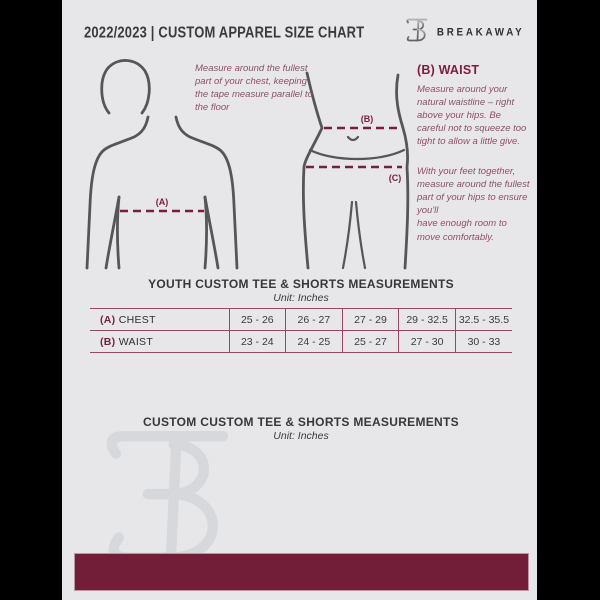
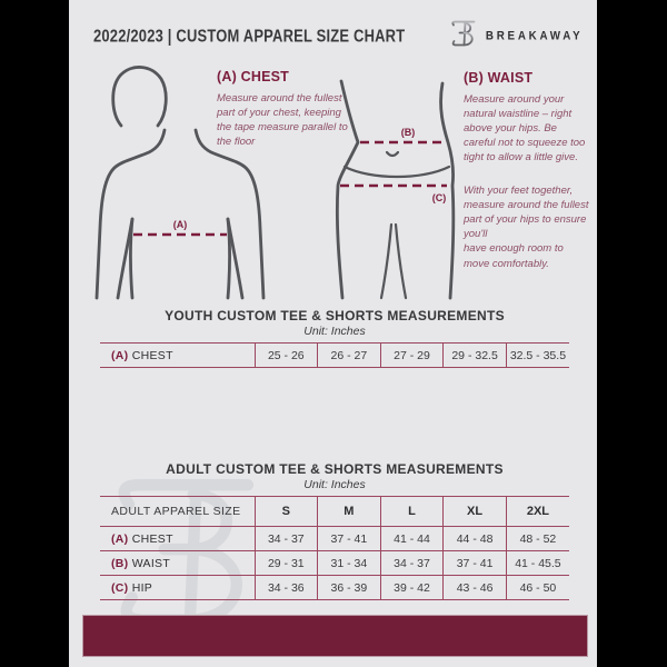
  2022/2023 | CUSTOM APPAREL SIZE CHART
  BREAKAWAY
  (A)
  (B)
  (C)
+ (A) CHEST
  Measure around the fullest part of your chest, keeping the tape measure parallel to the floor
  (B) WAIST
  Measure around your natural waistline – right above your hips. Be careful not to squeeze too tight to allow a little give.
  With your feet together, measure around the fullest part of your hips to ensure you'll
  have enough room to move comfortably.
  YOUTH CUSTOM TEE & SHORTS MEASUREMENTS
  Unit: Inches
  (A) CHEST	25 - 26	26 - 27	27 - 29	29 - 32.5	32.5 - 35.5
- (B) WAIST	23 - 24	24 - 25	25 - 27	27 - 30	30 - 33
- CUSTOM CUSTOM TEE & SHORTS MEASUREMENTS
+ ADULT CUSTOM TEE & SHORTS MEASUREMENTS
  Unit: Inches
+ ADULT APPAREL SIZE	S	M	L	XL	2XL
+ (A) CHEST	34 - 37	37 - 41	41 - 44	44 - 48	48 - 52
+ (B) WAIST	29 - 31	31 - 34	34 - 37	37 - 41	41 - 45.5
+ (C) HIP	34 - 36	36 - 39	39 - 42	43 - 46	46 - 50
